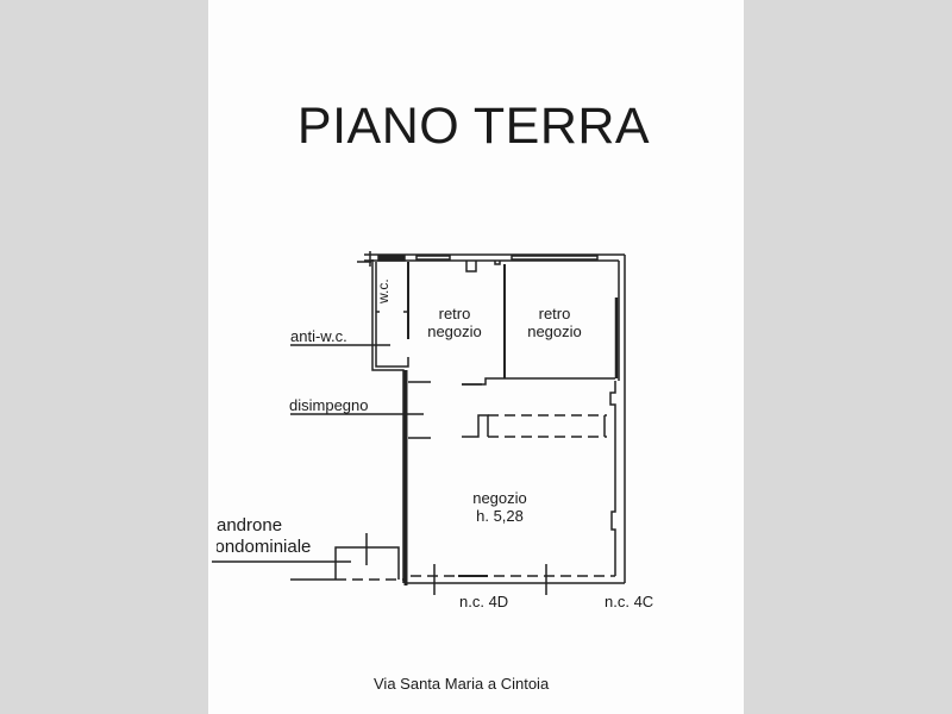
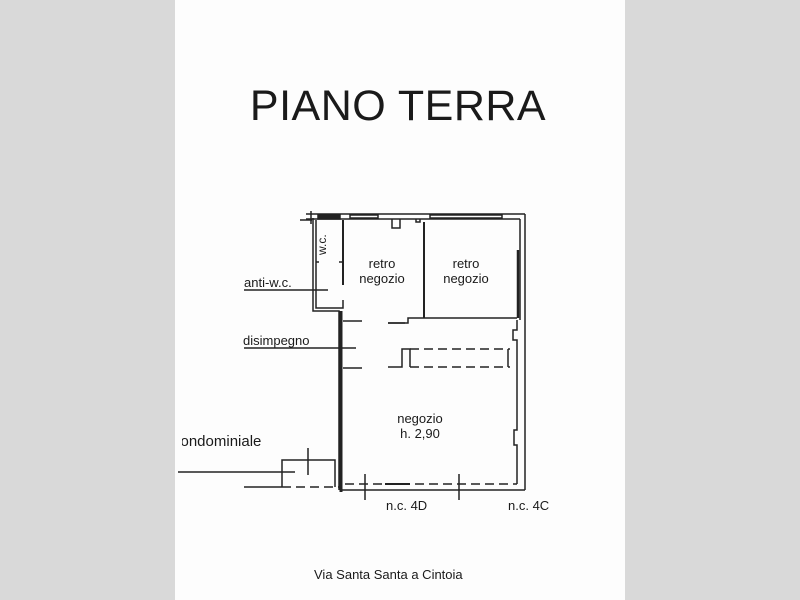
  PIANO TERRA
  retro
  negozio
  retro
  negozio
  negozio
- h. 5,28
+ h. 2,90
  anti-w.c.
  disimpegno
- androne
  ondominiale
  n.c. 4D
  n.c. 4C
- Via Santa Maria a Cintoia
+ Via Santa Santa a Cintoia
